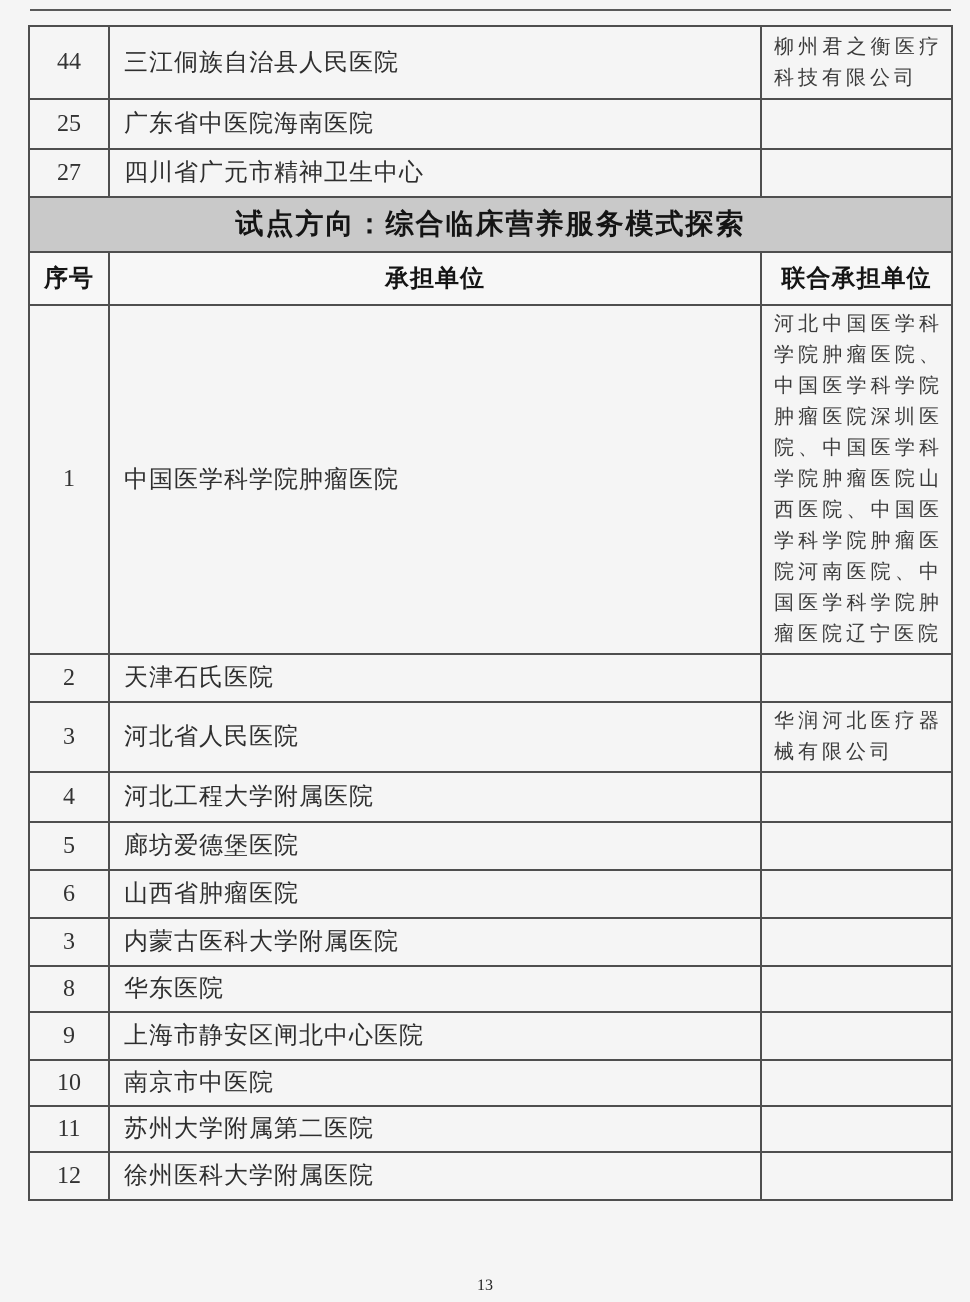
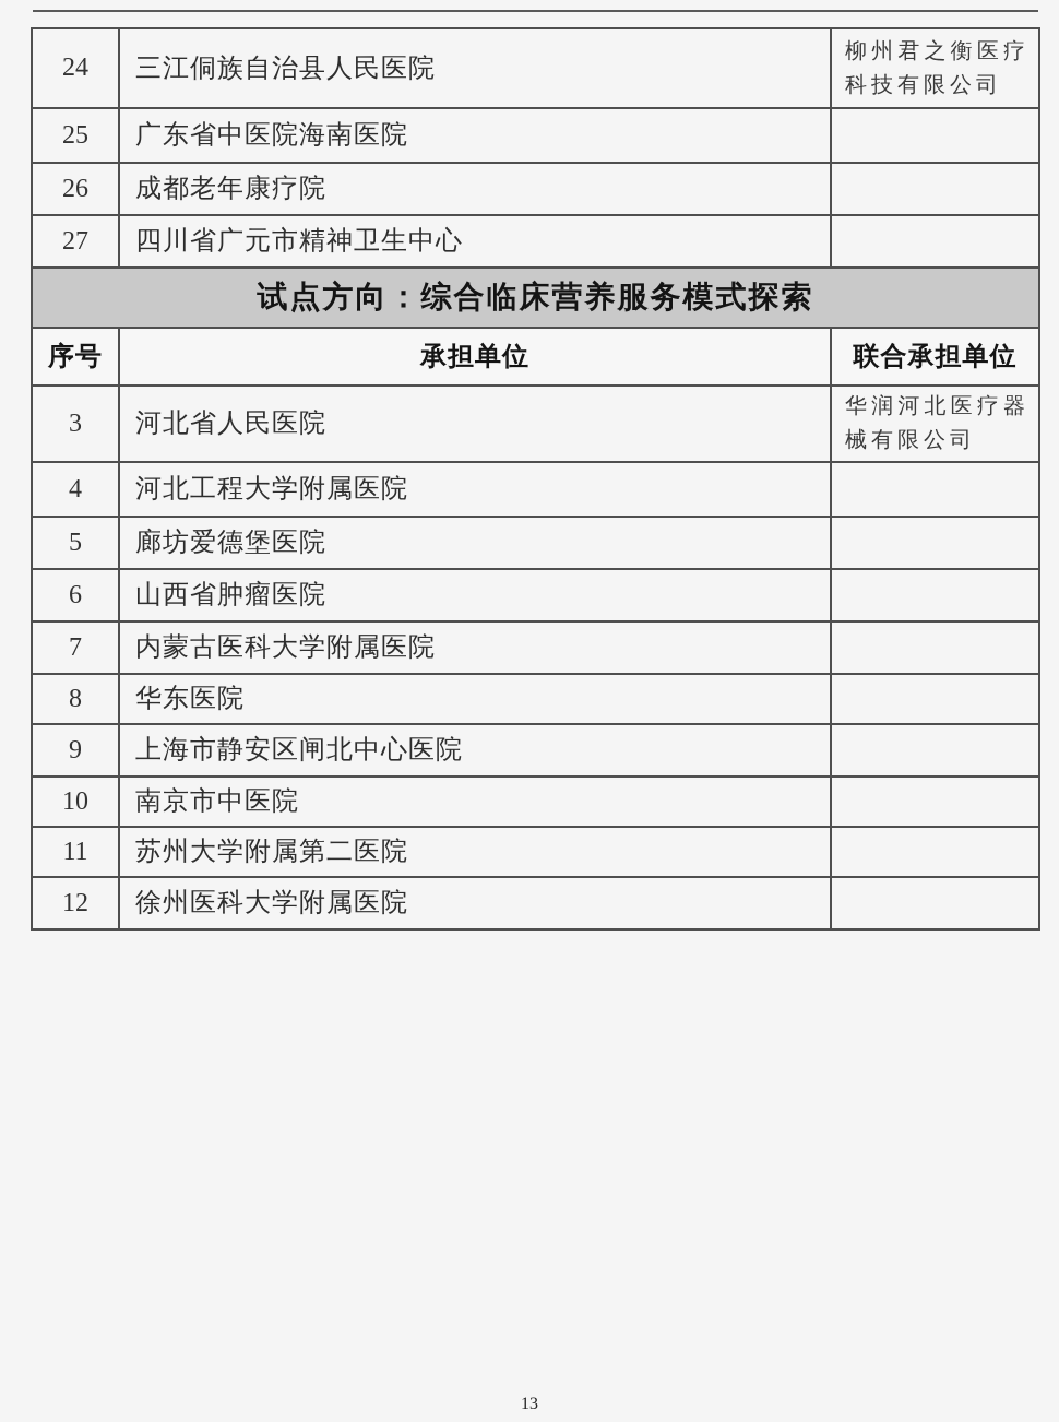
- 44	三江侗族自治县人民医院	柳州君之衡医疗科技有限公司
+ 24	三江侗族自治县人民医院	柳州君之衡医疗科技有限公司
  25	广东省中医院海南医院
+ 26	成都老年康疗院
  27	四川省广元市精神卫生中心
  试点方向：综合临床营养服务模式探索
  序号	承担单位	联合承担单位
- 1	中国医学科学院肿瘤医院	河北中国医学科学院肿瘤医院、中国医学科学院肿瘤医院深圳医院、中国医学科学院肿瘤医院山西医院、中国医学科学院肿瘤医院河南医院、中国医学科学院肿瘤医院辽宁医院
- 2	天津石氏医院
  3	河北省人民医院	华润河北医疗器械有限公司
  4	河北工程大学附属医院
  5	廊坊爱德堡医院
  6	山西省肿瘤医院
- 3	内蒙古医科大学附属医院
+ 7	内蒙古医科大学附属医院
  8	华东医院
  9	上海市静安区闸北中心医院
  10	南京市中医院
  11	苏州大学附属第二医院
  12	徐州医科大学附属医院
  13
